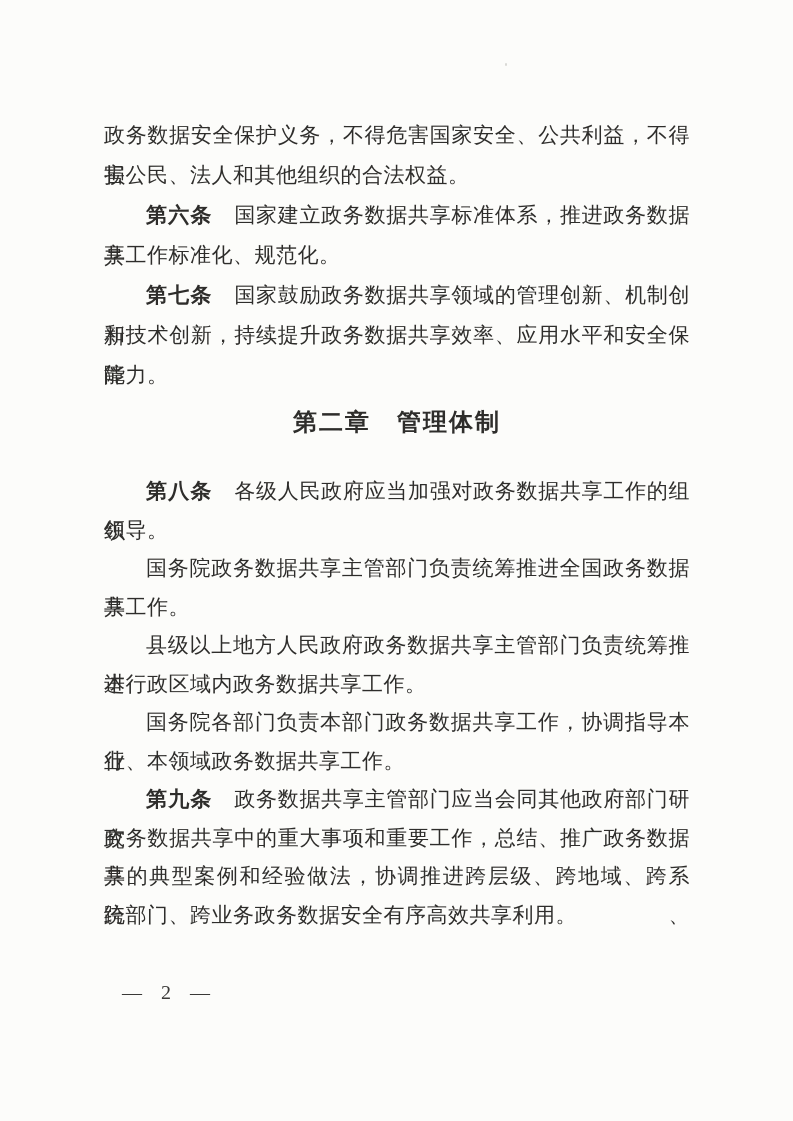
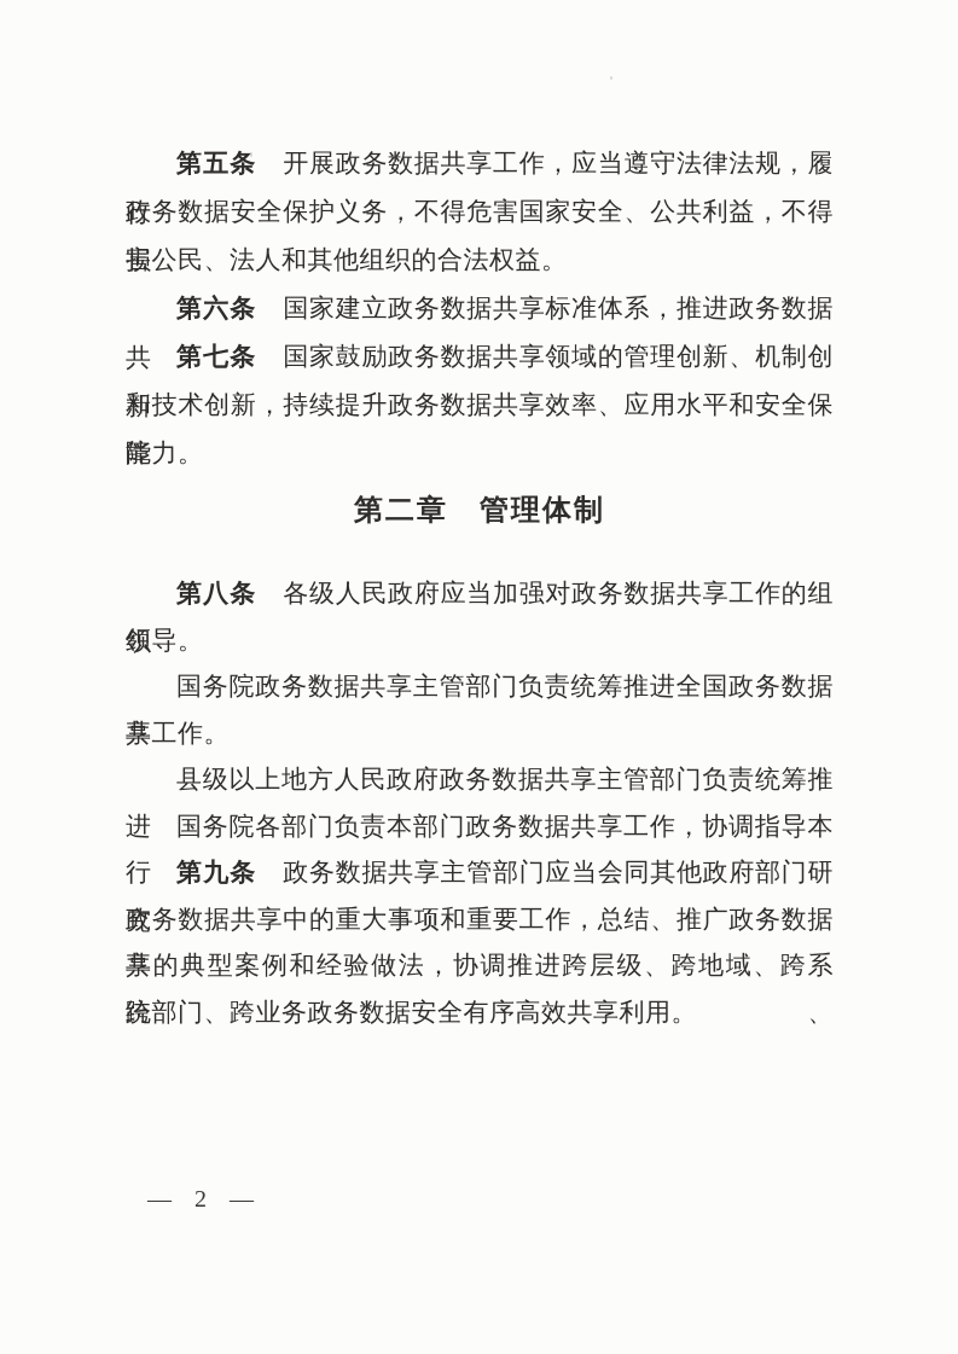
+ 第五条 开展政务数据共享工作，应当遵守法律法规，履行
  政务数据安全保护义务，不得危害国家安全、公共利益，不得损
  害公民、法人和其他组织的合法权益。
  第六条 国家建立政务数据共享标准体系，推进政务数据共
- 享工作标准化、规范化。
  第七条 国家鼓励政务数据共享领域的管理创新、机制创新
  和技术创新，持续提升政务数据共享效率、应用水平和安全保障
  能力。
  第二章 管理体制
  第八条 各级人民政府应当加强对政务数据共享工作的组织
  领导。
  国务院政务数据共享主管部门负责统筹推进全国政务数据共
  享工作。
  县级以上地方人民政府政务数据共享主管部门负责统筹推进
- 本行政区域内政务数据共享工作。
  国务院各部门负责本部门政务数据共享工作，协调指导本行
- 业、本领域政务数据共享工作。
  第九条 政务数据共享主管部门应当会同其他政府部门研究
  政务数据共享中的重大事项和重要工作，总结、推广政务数据共
  享的典型案例和经验做法，协调推进跨层级、跨地域、跨系统、
  跨部门、跨业务政务数据安全有序高效共享利用。
  — 2 —
